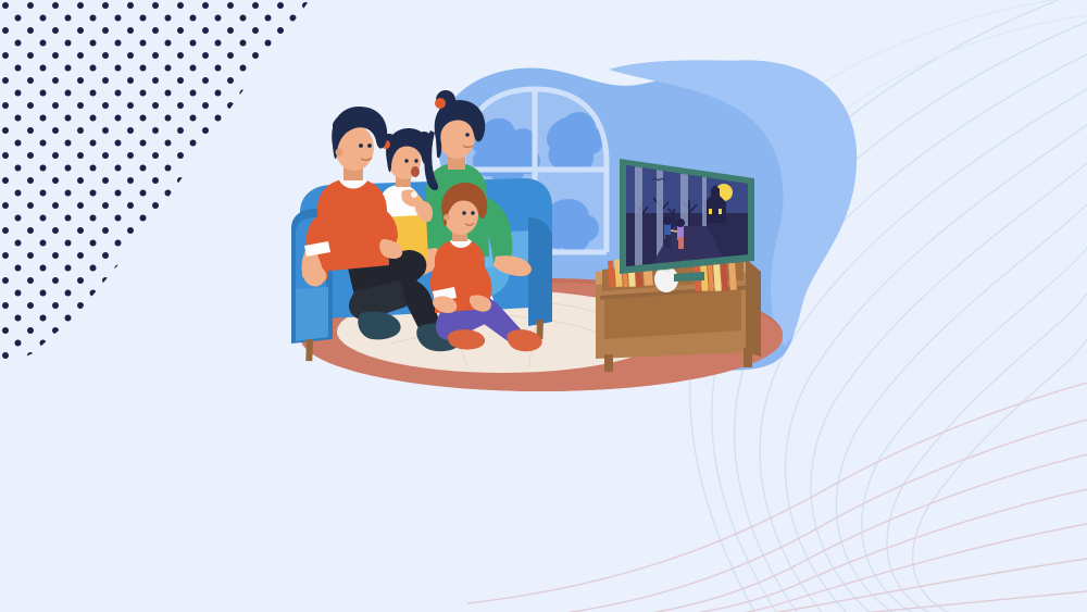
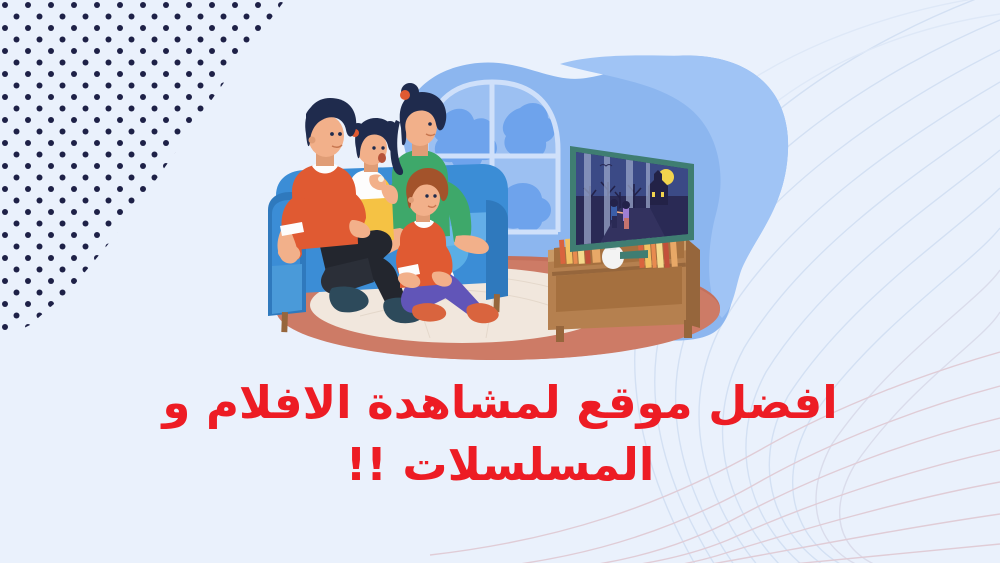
+ افضل موقع لمشاهدة الافلام و
+ المسلسلات !!
